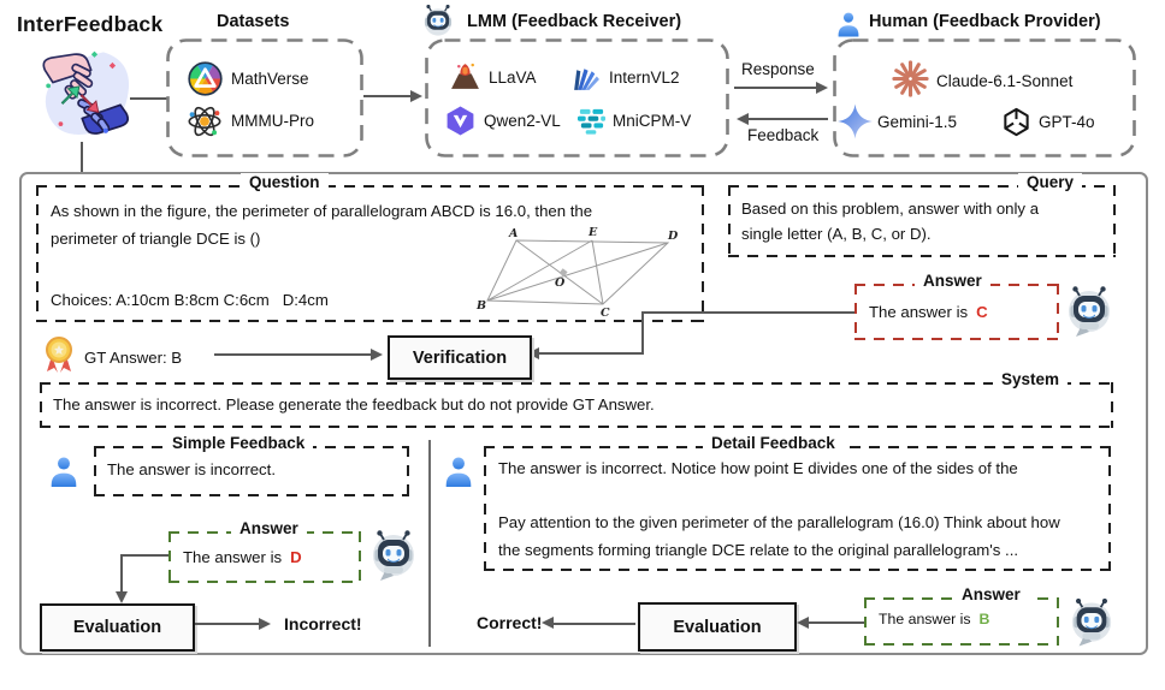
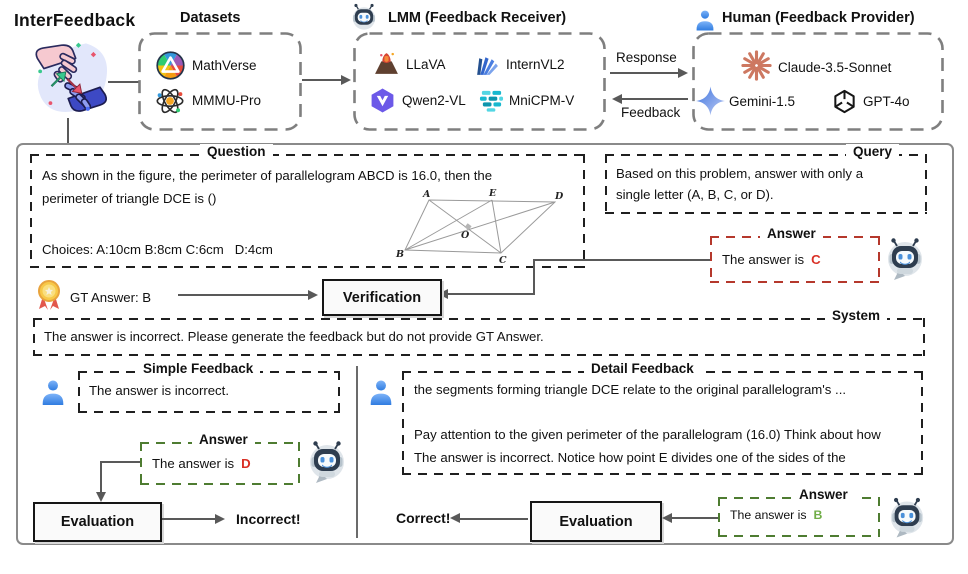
  InterFeedback
  Datasets
  MathVerse
  MMMU-Pro
  LMM (Feedback Receiver)
  LLaVA
  InternVL2
  Qwen2-VL
  MniCPM-V
  Response
  Feedback
  Human (Feedback Provider)
- Claude-6.1-Sonnet
+ Claude-3.5-Sonnet
  Gemini-1.5
  GPT-4o
  Question
  As shown in the figure, the perimeter of parallelogram ABCD is 16.0, then the
  perimeter of triangle DCE is ()
  Choices: A:10cm B:8cm C:6cm D:4cm
  A
  E
  D
  B
  C
  O
  Query
  Based on this problem, answer with only a
  single letter (A, B, C, or D).
  Answer
  The answer is C
  GT Answer: B
  Verification
  System
  The answer is incorrect. Please generate the feedback but do not provide GT Answer.
  Simple Feedback
  The answer is incorrect.
  Answer
  The answer is D
  Evaluation
  Incorrect!
  Detail Feedback
- The answer is incorrect. Notice how point E divides one of the sides of the
+ the segments forming triangle DCE relate to the original parallelogram's ...
  Pay attention to the given perimeter of the parallelogram (16.0) Think about how
- the segments forming triangle DCE relate to the original parallelogram's ...
+ The answer is incorrect. Notice how point E divides one of the sides of the
  Correct!
  Evaluation
  Answer
  The answer is B
